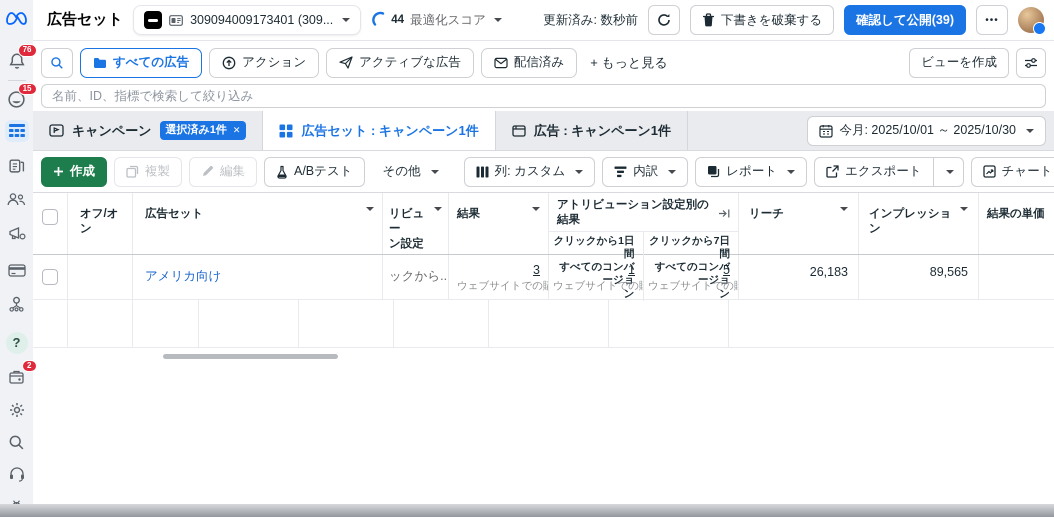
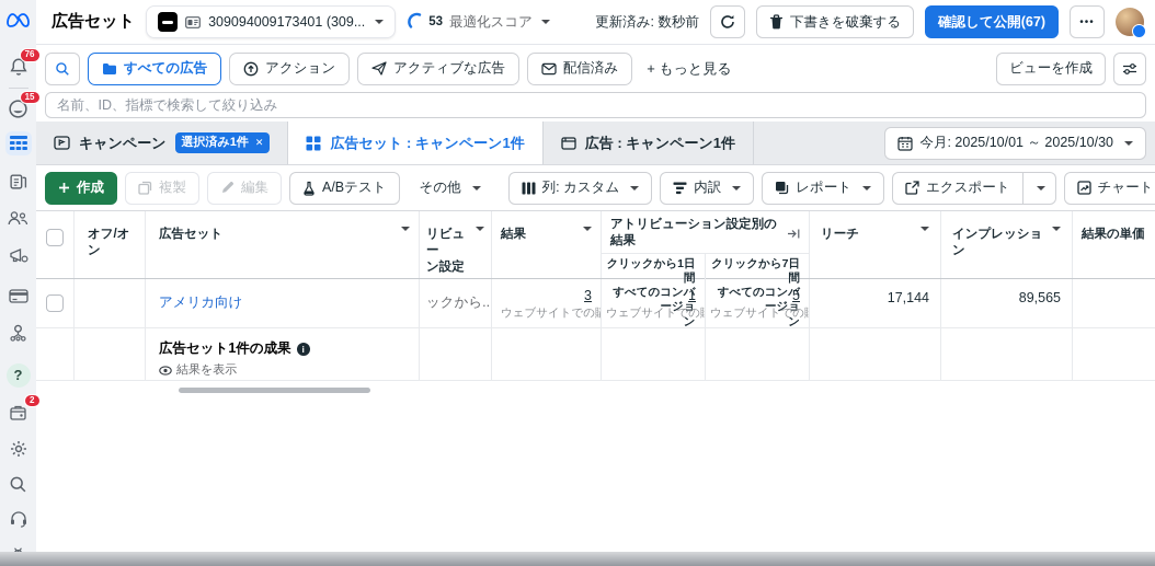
  76
  15
  ?
  2
  広告セット
  309094009173401 (309...
- 44
+ 53
  最適化スコア
  更新済み: 数秒前
  下書きを破棄する
- 確認して公開(39)
+ 確認して公開(67)
  •••
  すべての広告
  アクション
  アクティブな広告
  配信済み
  + もっと見る
  ビューを作成
  名前、ID、指標で検索して絞り込み
  キャンペーン
  選択済み1件
  ✕
  広告セット : キャンペーン1件
  広告 : キャンペーン1件
  今月: 2025/10/01 ～ 2025/10/30
  作成
  複製
  編集
  A/Bテスト
  その他
  列: カスタム
  内訳
  レポート
  エクスポート
  チャート
  オフ/オ
  ン
  広告セット
  リビュー
  ン設定
  結果
  アトリビューション設定別の結果
  クリックから1日間
  すべてのコンバージョ
  ン
  クリックから7日間
  すべてのコンバージョ
  ン
  リーチ
  インプレッショ
  ン
  結果の単価
  アメリカ向け
  ックから..
  3
  ウェブサイトでの
  1
  5
- 26,183
+ 17,144
  89,565
+ 広告セット1件の成果
+ 結果を表示
